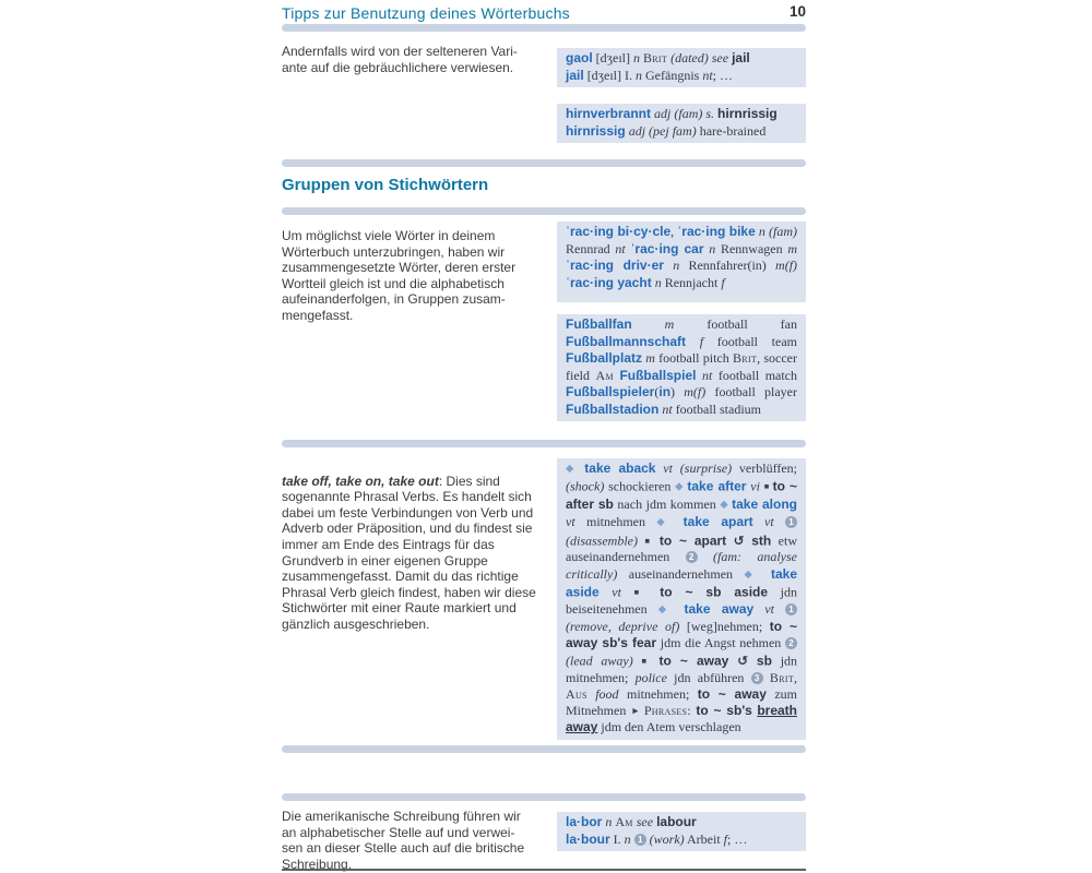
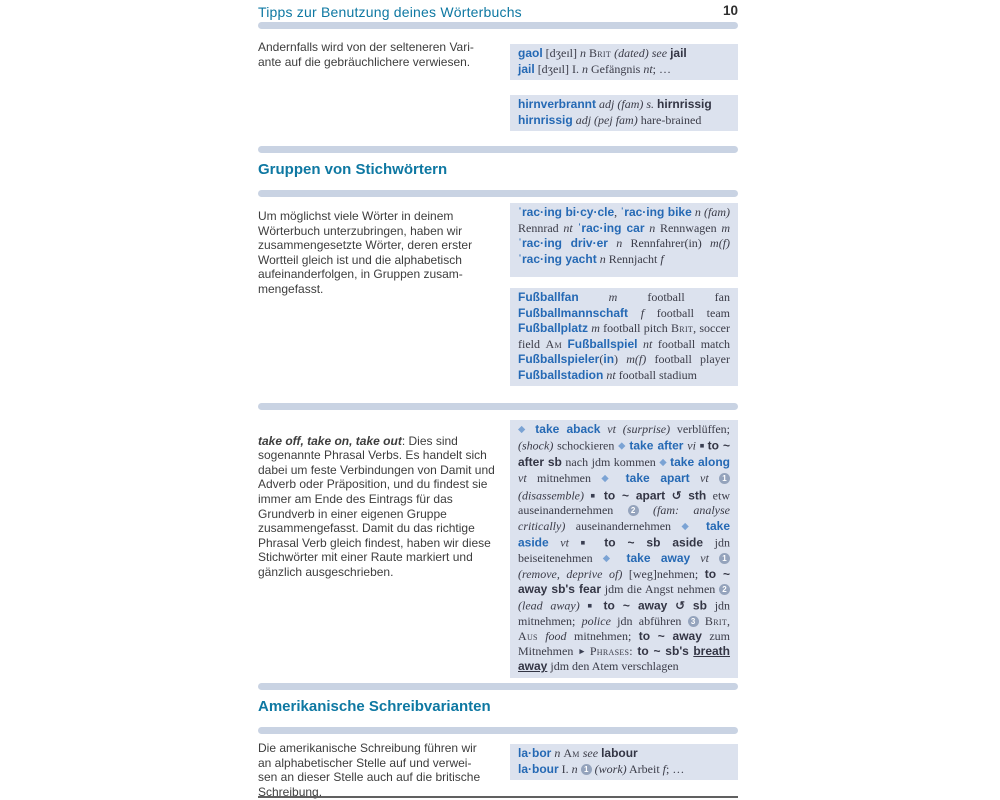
  Tipps zur Benutzung deines Wörterbuchs
  10
  Andernfalls wird von der selteneren Vari-
  ante auf die gebräuchlichere verwiesen.
  gaol [dʒeɪl] n Brit (dated) see jail jail [dʒeɪl] I. n Gefängnis nt; …
  hirnverbrannt adj (fam) s. hirnrissig hirnrissig adj (pej fam) hare-brained
  Gruppen von Stichwörtern
  Um möglichst viele Wörter in deinem
  Wörterbuch unterzubringen, haben wir
  zusammengesetzte Wörter, deren erster
  Wortteil gleich ist und die alphabetisch
  aufeinanderfolgen, in Gruppen zusam-
  mengefasst.
  ˈrac·ing bi·cy·cle, ˈrac·ing bike n (fam) Rennrad nt ˈrac·ing car n Rennwagen m ˈrac·ing driv·er n Rennfahrer(in) m(f) ˈrac·ing yacht n Rennjacht f
  Fußballfan m football fan Fußballmannschaft f football team Fußballplatz m football pitch Brit, soccer field Am Fußballspiel nt football match Fußballspieler(in) m(f) football player Fußballstadion nt football stadium
- take off, take on, take out: Dies sind sogenannte Phrasal Verbs. Es handelt sich dabei um feste Verbindungen von Verb und Adverb oder Präposition, und du findest sie immer am Ende des Eintrags für das Grundverb in einer eigenen Gruppe zusammengefasst. Damit du das richtige Phrasal Verb gleich findest, haben wir diese Stichwörter mit einer Raute markiert und gänzlich ausgeschrieben.
+ take off, take on, take out: Dies sind sogenannte Phrasal Verbs. Es handelt sich dabei um feste Verbindungen von Damit und Adverb oder Präposition, und du findest sie immer am Ende des Eintrags für das Grundverb in einer eigenen Gruppe zusammengefasst. Damit du das richtige Phrasal Verb gleich findest, haben wir diese Stichwörter mit einer Raute markiert und gänzlich ausgeschrieben.
  ◆ take aback vt (surprise) verblüffen; (shock) schockieren ◆ take after vi ■ to ~ after sb nach jdm kommen ◆ take along vt mitnehmen ◆ take apart vt 1 (disassemble) ■ to ~ apart ↺ sth etw auseinandernehmen 2 (fam: analyse critically) auseinandernehmen ◆ take aside vt ■ to ~ sb aside jdn beiseitenehmen ◆ take away vt 1 (remove, deprive of) [weg]nehmen; to ~ away sb's fear jdm die Angst nehmen 2 (lead away) ■ to ~ away ↺ sb jdn mitnehmen; police jdn abführen 3 Brit, Aus food mitnehmen; to ~ away zum Mitnehmen ► Phrases: to ~ sb's breath away jdm den Atem verschlagen
+ Amerikanische Schreibvarianten
  Die amerikanische Schreibung führen wir
  an alphabetischer Stelle auf und verwei-
  sen an dieser Stelle auch auf die britische
  Schreibung.
  la·bor n Am see labour la·bour I. n 1 (work) Arbeit f; …
